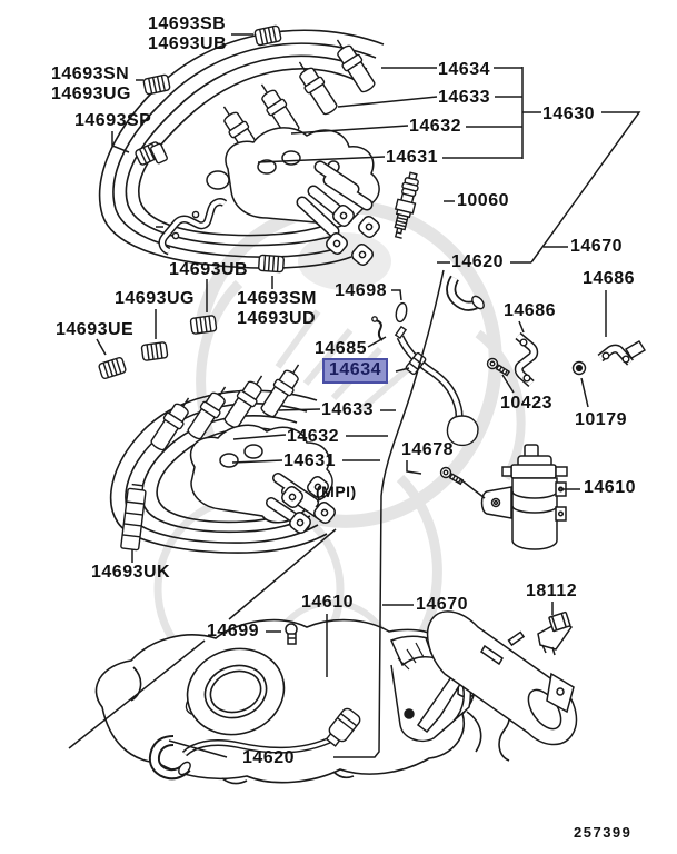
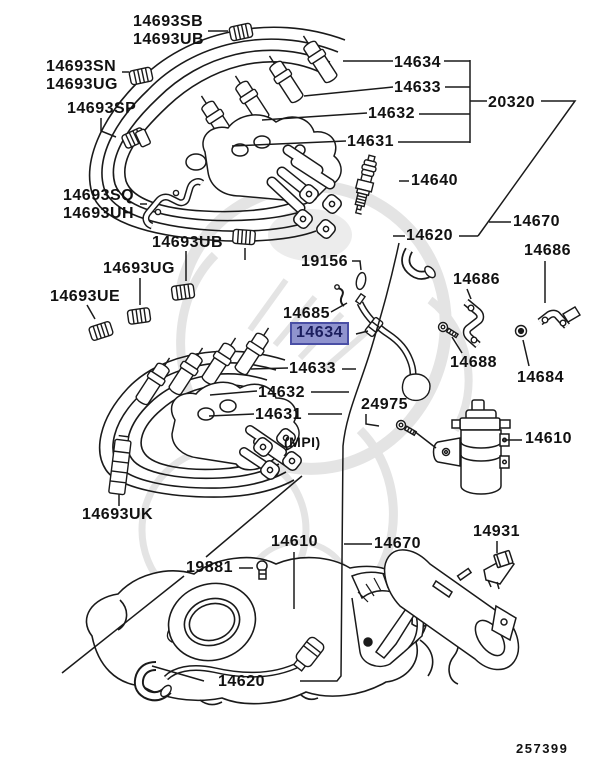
  (MPI)
  257399
  14693SB
  14693UB
  14693SN
  14693UG
  14693SP
+ 14693SQ
+ 14693UH
  14693UB
  14693UG
- 14693SM
- 14693UD
  14693UE
  14634
  14633
  14632
  14631
- 14630
+ 20320
- 10060
+ 14640
  14670
  14620
- 14698
+ 19156
  14685
  14634
  14633
  14632
  14631
  14686
  14686
- 10423
+ 14688
- 10179
+ 14684
- 14678
+ 24975
  14610
- 18112
+ 14931
  14670
  14610
- 14699
+ 19881
  14693UK
  14620
